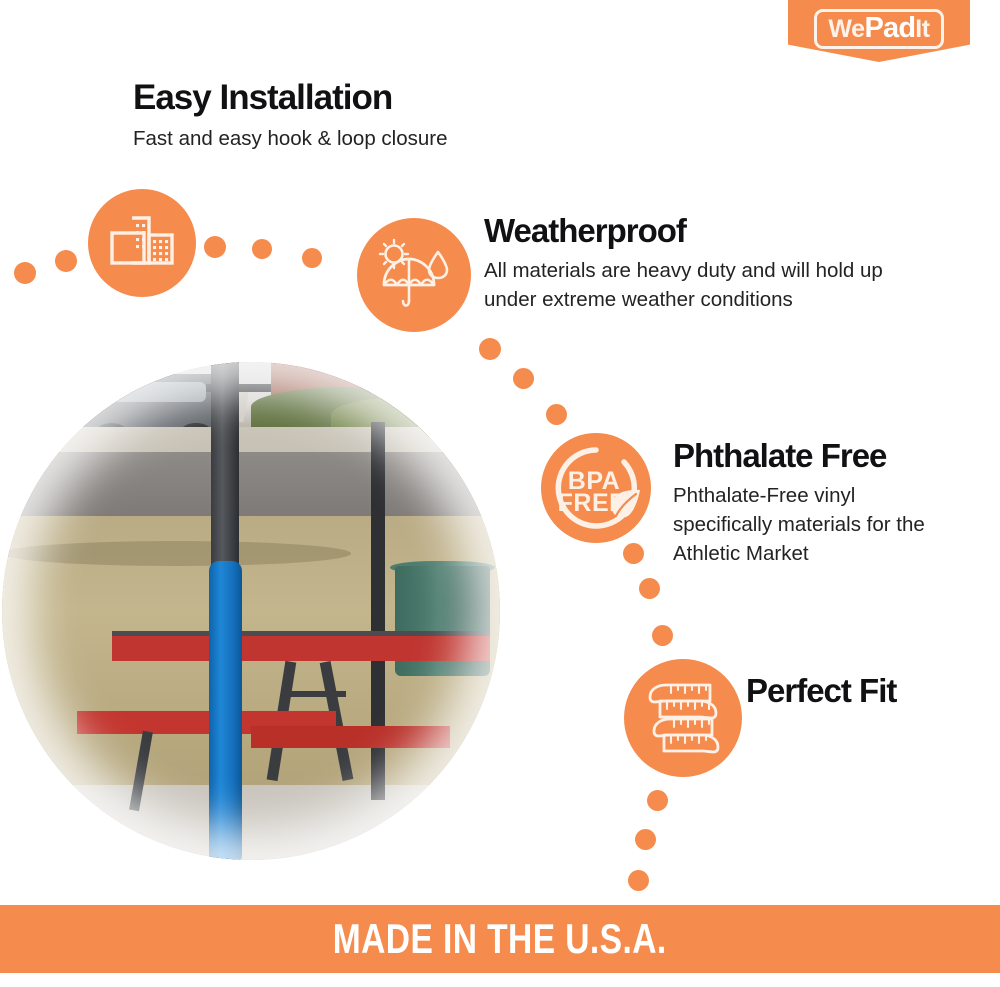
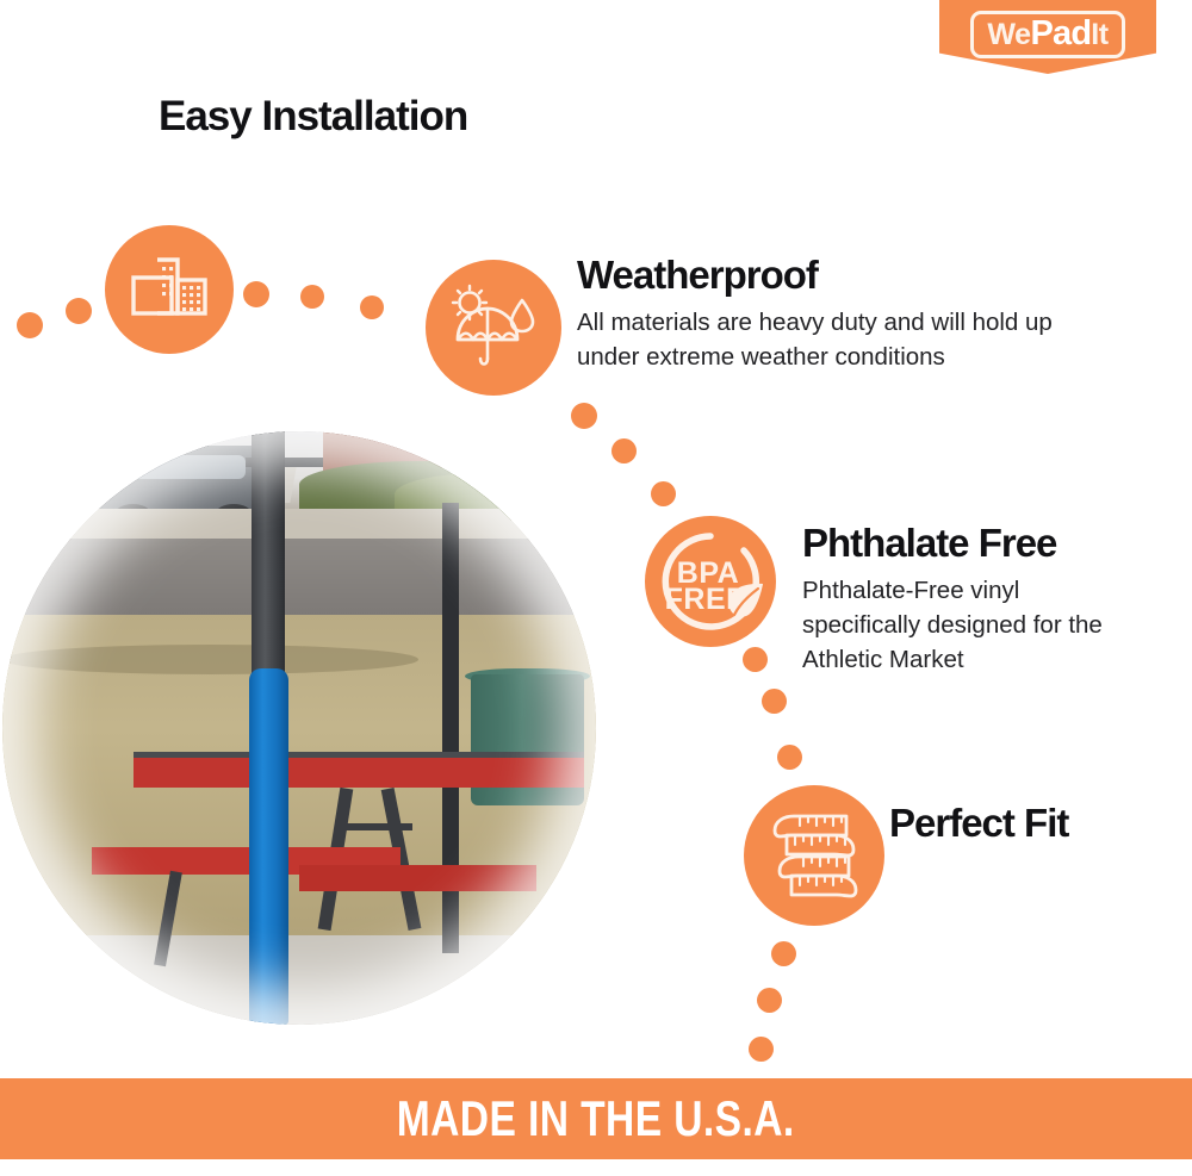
  We
  Pad
  It
  Easy Installation
- Fast and easy hook & loop closure
  Weatherproof
  All materials are heavy duty and will hold up under extreme weather conditions
  Phthalate Free
- Phthalate-Free vinyl specifically materials for the Athletic Market
+ Phthalate-Free vinyl specifically designed for the Athletic Market
  BPA
  FRE
  Perfect Fit
  MADE IN THE U.S.A.
